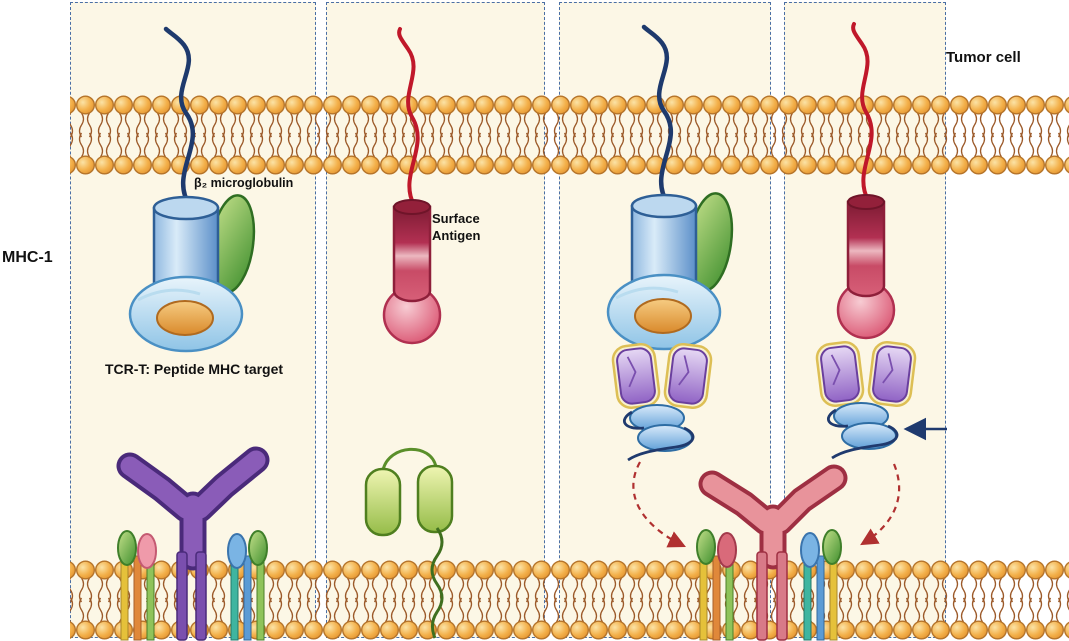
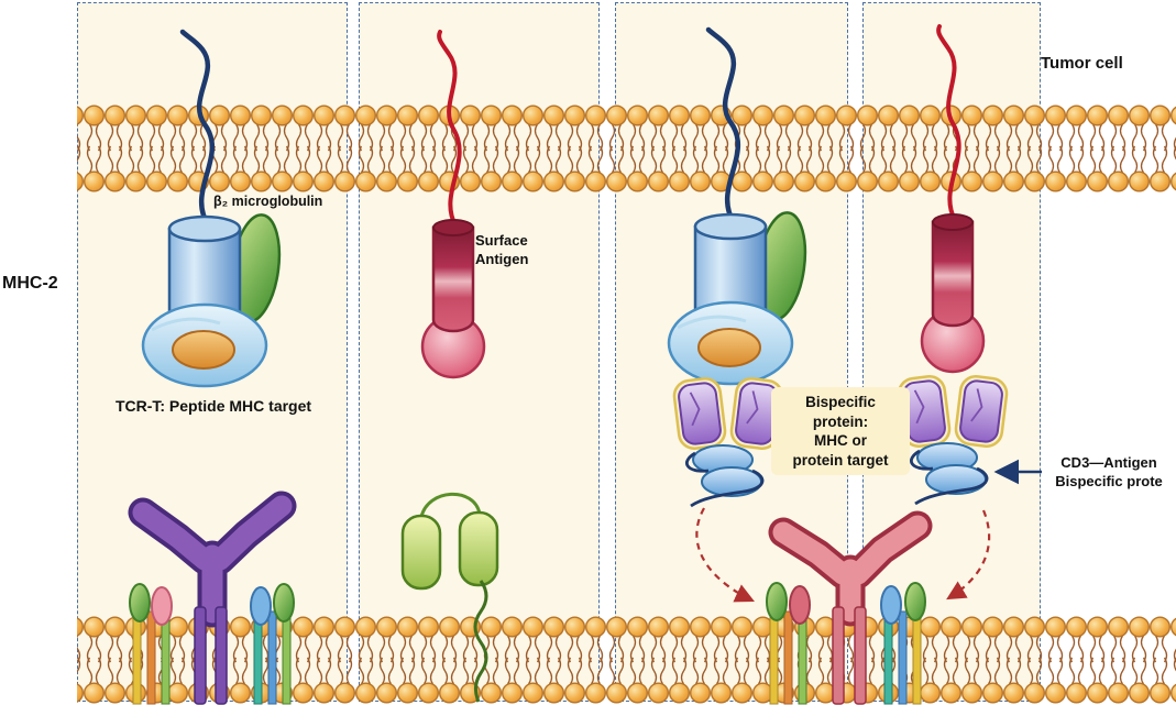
  Tumor cell
- MHC-1
+ MHC-2
  β₂ microglobulin
  Surface
  Antigen
  TCR-T: Peptide MHC target
+ Bispecific
+ protein:
+ MHC or
+ protein target
+ CD3—Antigen
+ Bispecific prote
